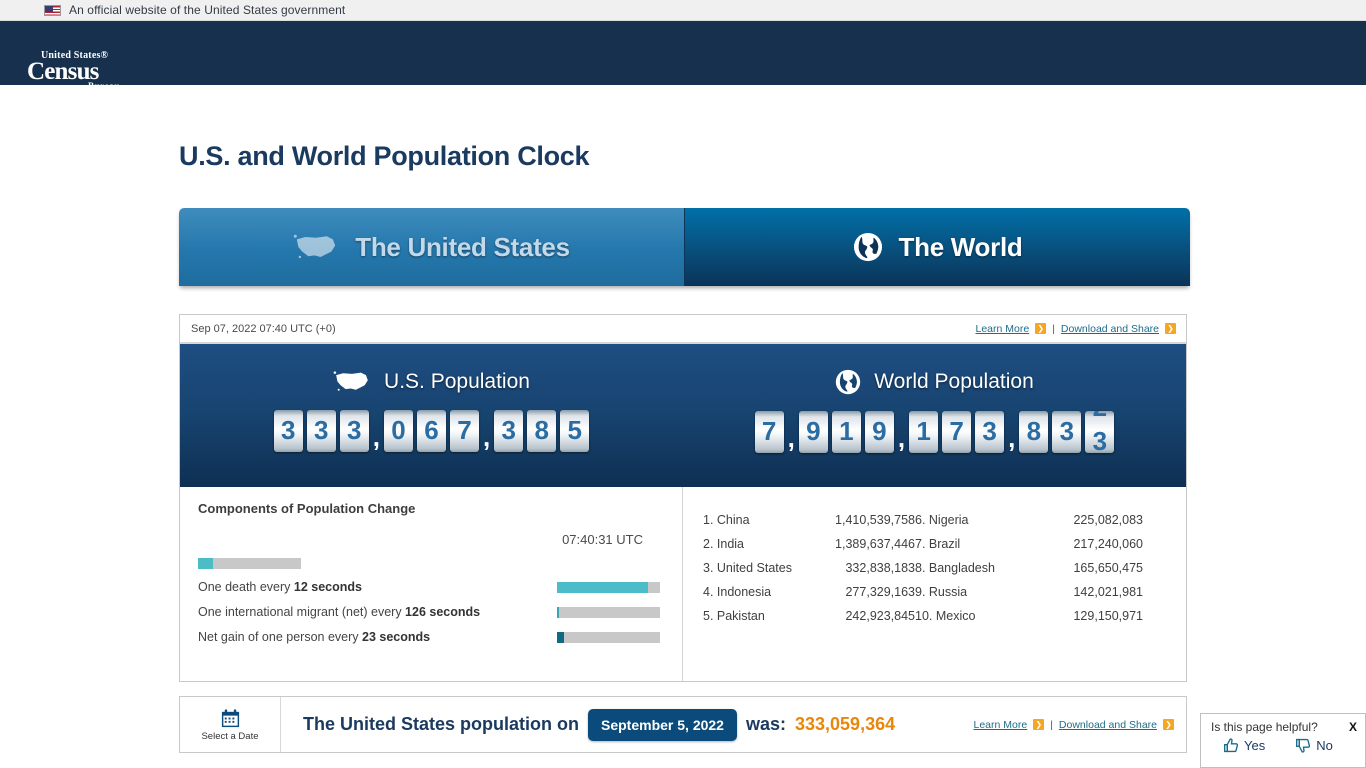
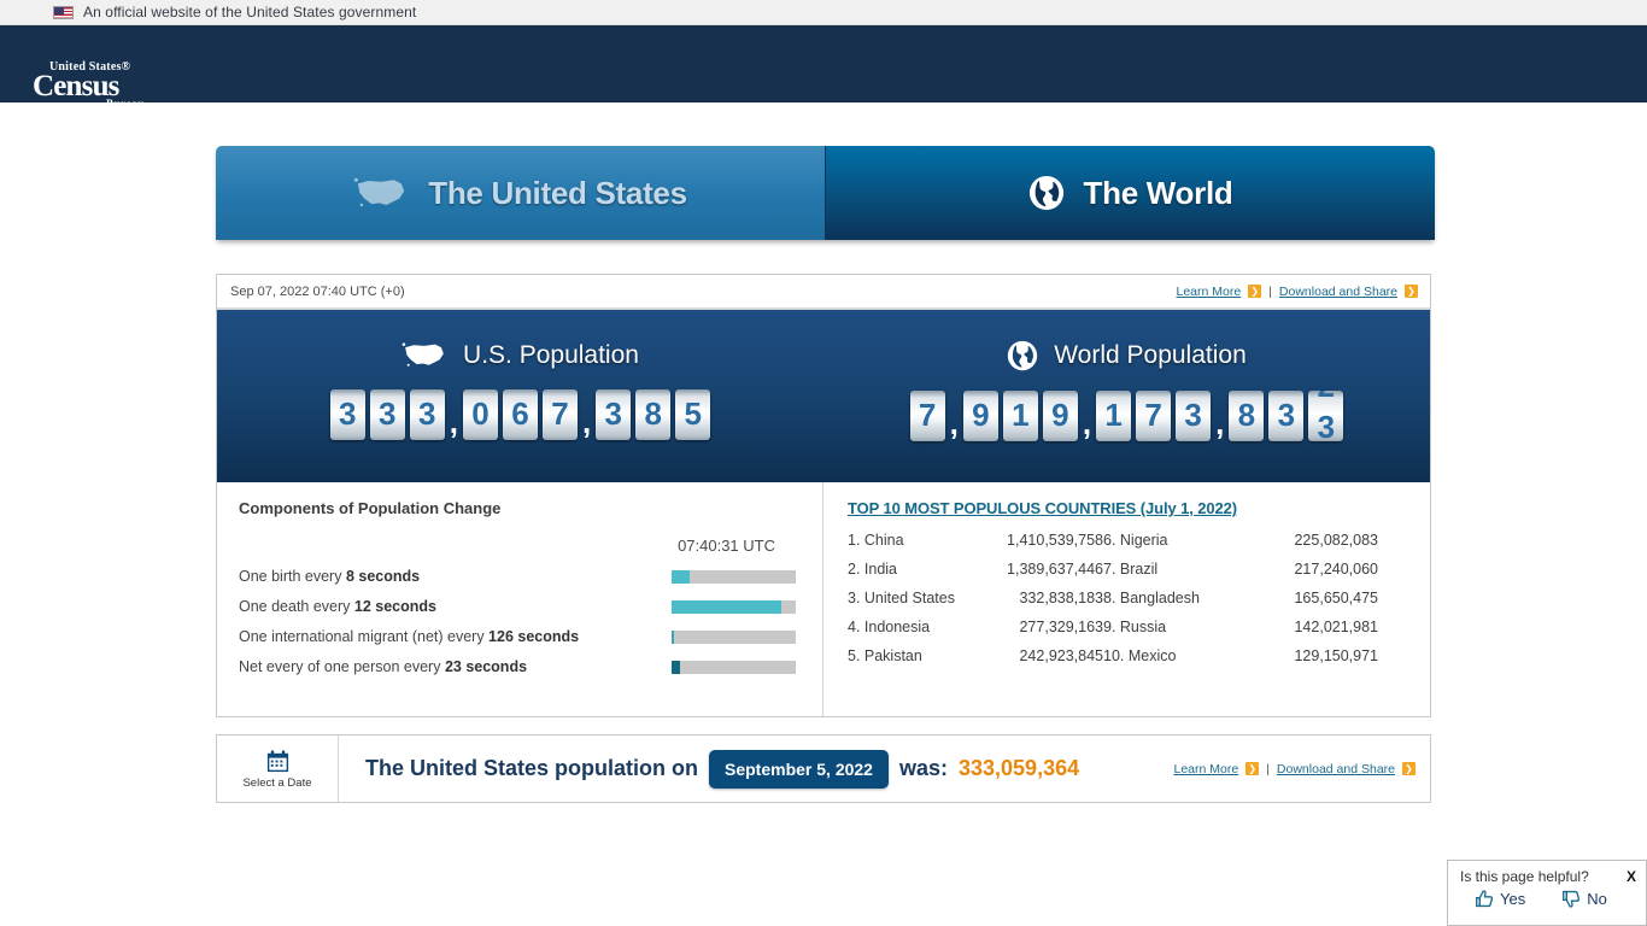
  An official website of the United States government
  United States®
  Census
  Bureau
- U.S. and World Population Clock
  The United States
  The World
  Sep 07, 2022 07:40 UTC (+0)
  Learn More
  ❯
  |
  Download and Share
  ❯
  U.S. Population
  3
  3
  3
  ,
  0
  6
  7
  ,
  3
  8
  5
  World Population
  7
  ,
  9
  1
  9
  ,
  1
  7
  3
  ,
  8
  3
  3
  Components of Population Change
  07:40:31 UTC
+ One birth every 8 seconds
  One death every 12 seconds
  One international migrant (net) every 126 seconds
- Net gain of one person every 23 seconds
+ Net every of one person every 23 seconds
+ TOP 10 MOST POPULOUS COUNTRIES (July 1, 2022)
  1. China
  1,410,539,758
  6. Nigeria
  225,082,083
  2. India
  1,389,637,446
  7. Brazil
  217,240,060
  3. United States
  332,838,183
  8. Bangladesh
  165,650,475
  4. Indonesia
  277,329,163
  9. Russia
  142,021,981
  5. Pakistan
  242,923,845
  10. Mexico
  129,150,971
  Select a Date
  The United States population on
  September 5, 2022
  was:
  333,059,364
  Learn More
  ❯
  |
  Download and Share
  ❯
  Is this page helpful?
  X
  Yes
  No
